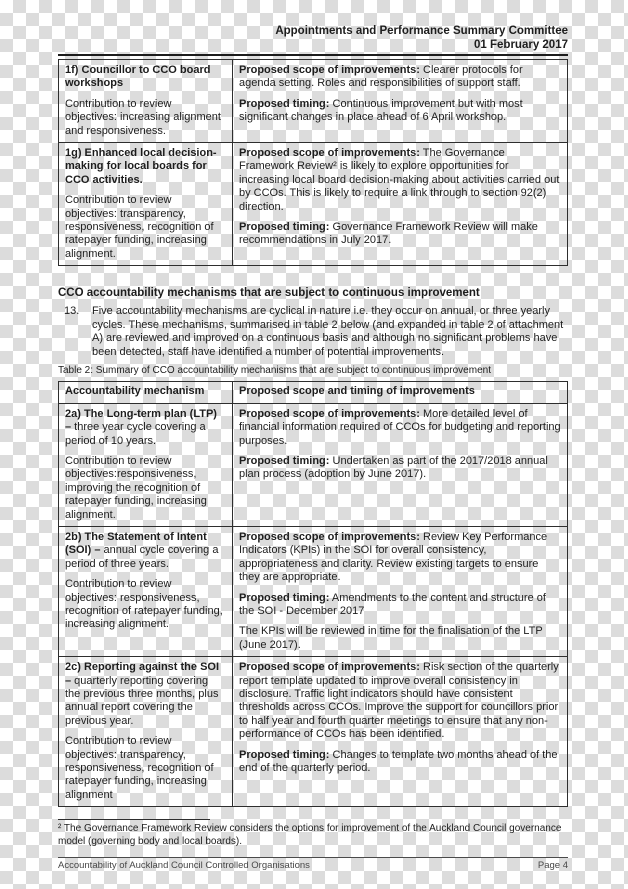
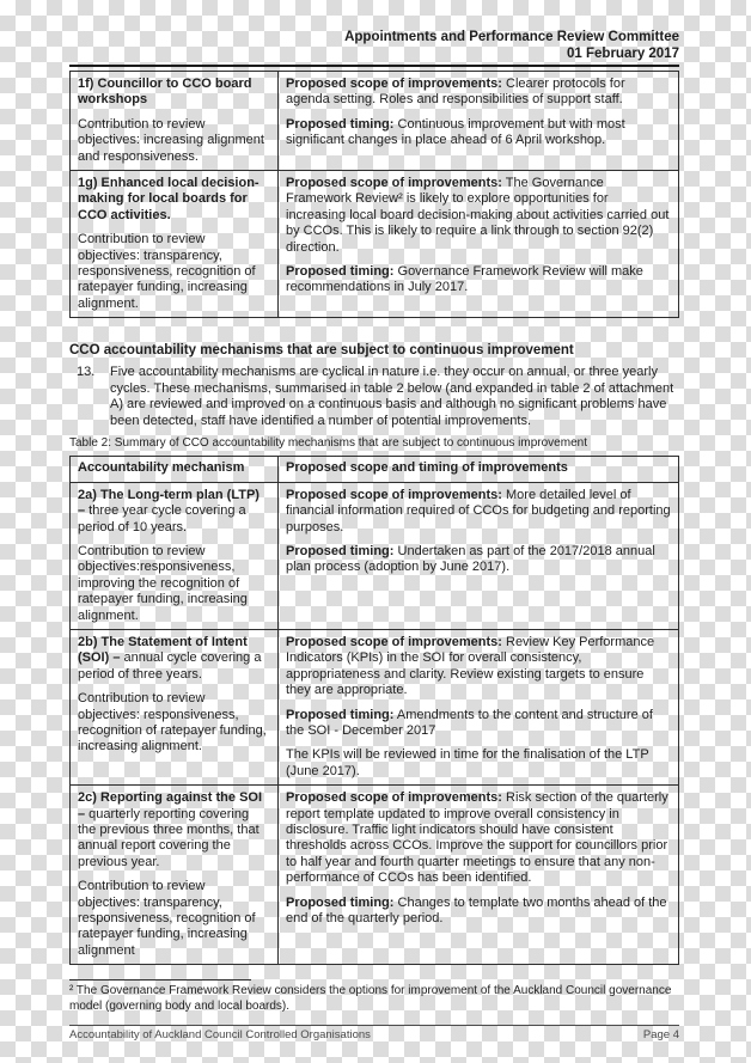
- Appointments and Performance Summary Committee
+ Appointments and Performance Review Committee
  01 February 2017
  1f) Councillor to CCO board workshops Contribution to review objectives: increasing alignment and responsiveness.	Proposed scope of improvements: Clearer protocols for agenda setting. Roles and responsibilities of support staff. Proposed timing: Continuous improvement but with most significant changes in place ahead of 6 April workshop.
  1g) Enhanced local decision-making for local boards for CCO activities. Contribution to review objectives: transparency, responsiveness, recognition of ratepayer funding, increasing alignment.	Proposed scope of improvements: The Governance Framework Review² is likely to explore opportunities for increasing local board decision-making about activities carried out by CCOs. This is likely to require a link through to section 92(2) direction. Proposed timing: Governance Framework Review will make recommendations in July 2017.
  CCO accountability mechanisms that are subject to continuous improvement
  13.
  Five accountability mechanisms are cyclical in nature i.e. they occur on annual, or three yearly cycles. These mechanisms, summarised in table 2 below (and expanded in table 2 of attachment A) are reviewed and improved on a continuous basis and although no significant problems have been detected, staff have identified a number of potential improvements.
  Table 2: Summary of CCO accountability mechanisms that are subject to continuous improvement
  Accountability mechanism	Proposed scope and timing of improvements
  2a) The Long-term plan (LTP) – three year cycle covering a period of 10 years. Contribution to review objectives:responsiveness, improving the recognition of ratepayer funding, increasing alignment.	Proposed scope of improvements: More detailed level of financial information required of CCOs for budgeting and reporting purposes. Proposed timing: Undertaken as part of the 2017/2018 annual plan process (adoption by June 2017).
  2b) The Statement of Intent (SOI) – annual cycle covering a period of three years. Contribution to review objectives: responsiveness, recognition of ratepayer funding, increasing alignment.	Proposed scope of improvements: Review Key Performance Indicators (KPIs) in the SOI for overall consistency, appropriateness and clarity. Review existing targets to ensure they are appropriate. Proposed timing: Amendments to the content and structure of the SOI - December 2017 The KPIs will be reviewed in time for the finalisation of the LTP (June 2017).
- 2c) Reporting against the SOI – quarterly reporting covering the previous three months, plus annual report covering the previous year. Contribution to review objectives: transparency, responsiveness, recognition of ratepayer funding, increasing alignment	Proposed scope of improvements: Risk section of the quarterly report template updated to improve overall consistency in disclosure. Traffic light indicators should have consistent thresholds across CCOs. Improve the support for councillors prior to half year and fourth quarter meetings to ensure that any non-performance of CCOs has been identified. Proposed timing: Changes to template two months ahead of the end of the quarterly period.
+ 2c) Reporting against the SOI – quarterly reporting covering the previous three months, that annual report covering the previous year. Contribution to review objectives: transparency, responsiveness, recognition of ratepayer funding, increasing alignment	Proposed scope of improvements: Risk section of the quarterly report template updated to improve overall consistency in disclosure. Traffic light indicators should have consistent thresholds across CCOs. Improve the support for councillors prior to half year and fourth quarter meetings to ensure that any non-performance of CCOs has been identified. Proposed timing: Changes to template two months ahead of the end of the quarterly period.
  ² The Governance Framework Review considers the options for improvement of the Auckland Council governance model (governing body and local boards).
  Accountability of Auckland Council Controlled Organisations
  Page 4
